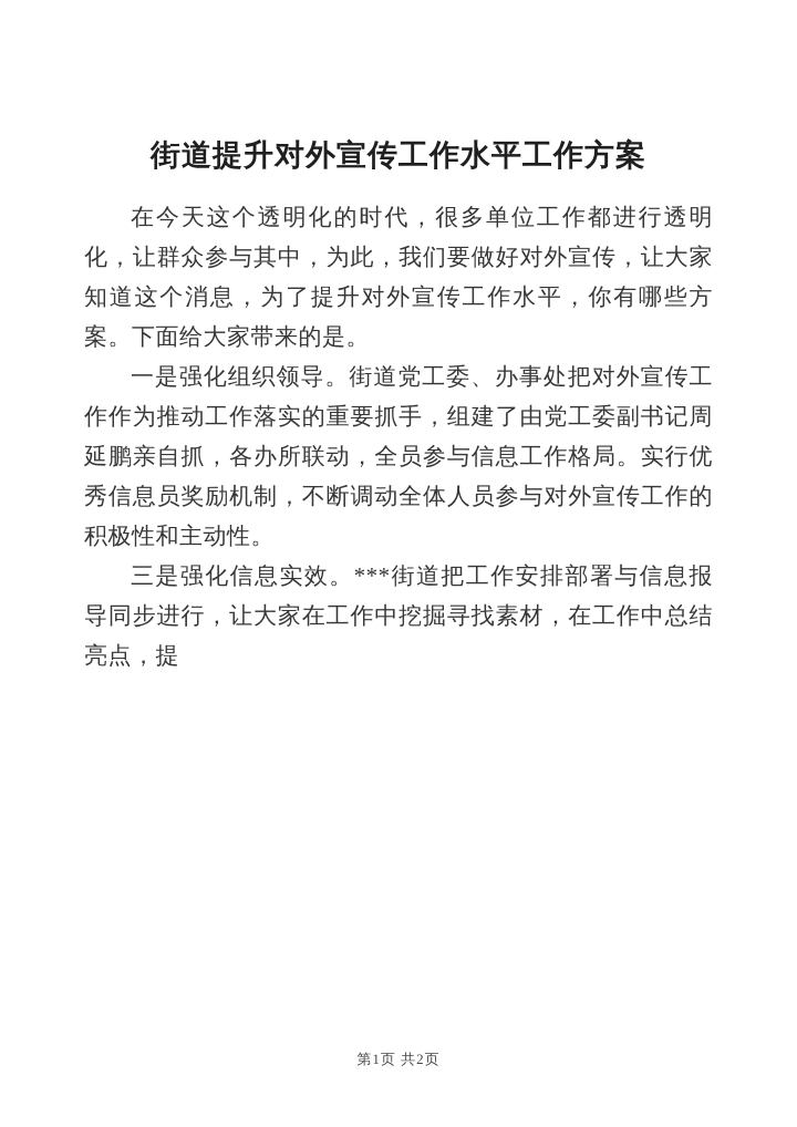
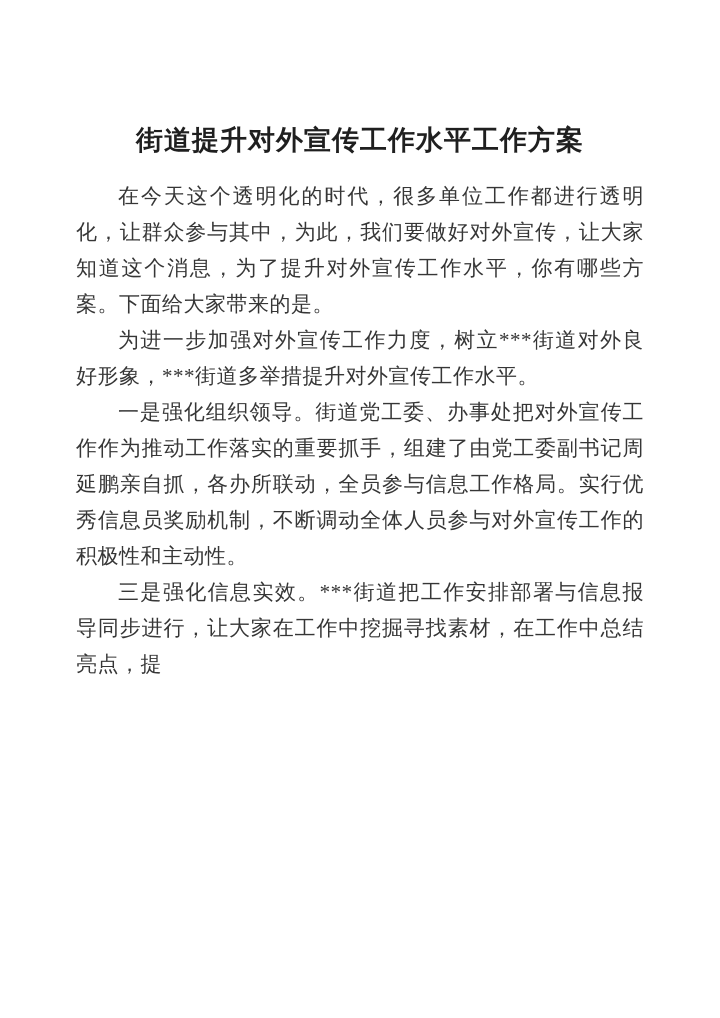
  街道提升对外宣传工作水平工作方案
  在今天这个透明化的时代，很多单位工作都进行透明化，让群众参与其中，为此，我们要做好对外宣传，让大家知道这个消息，为了提升对外宣传工作水平，你有哪些方案。下面给大家带来的是。
+ 为进一步加强对外宣传工作力度，树立***街道对外良好形象，***街道多举措提升对外宣传工作水平。
  一是强化组织领导。街道党工委、办事处把对外宣传工作作为推动工作落实的重要抓手，组建了由党工委副书记周延鹏亲自抓，各办所联动，全员参与信息工作格局。实行优秀信息员奖励机制，不断调动全体人员参与对外宣传工作的积极性和主动性。
  三是强化信息实效。***街道把工作安排部署与信息报导同步进行，让大家在工作中挖掘寻找素材，在工作中总结亮点，提
- 第1页 共2页
